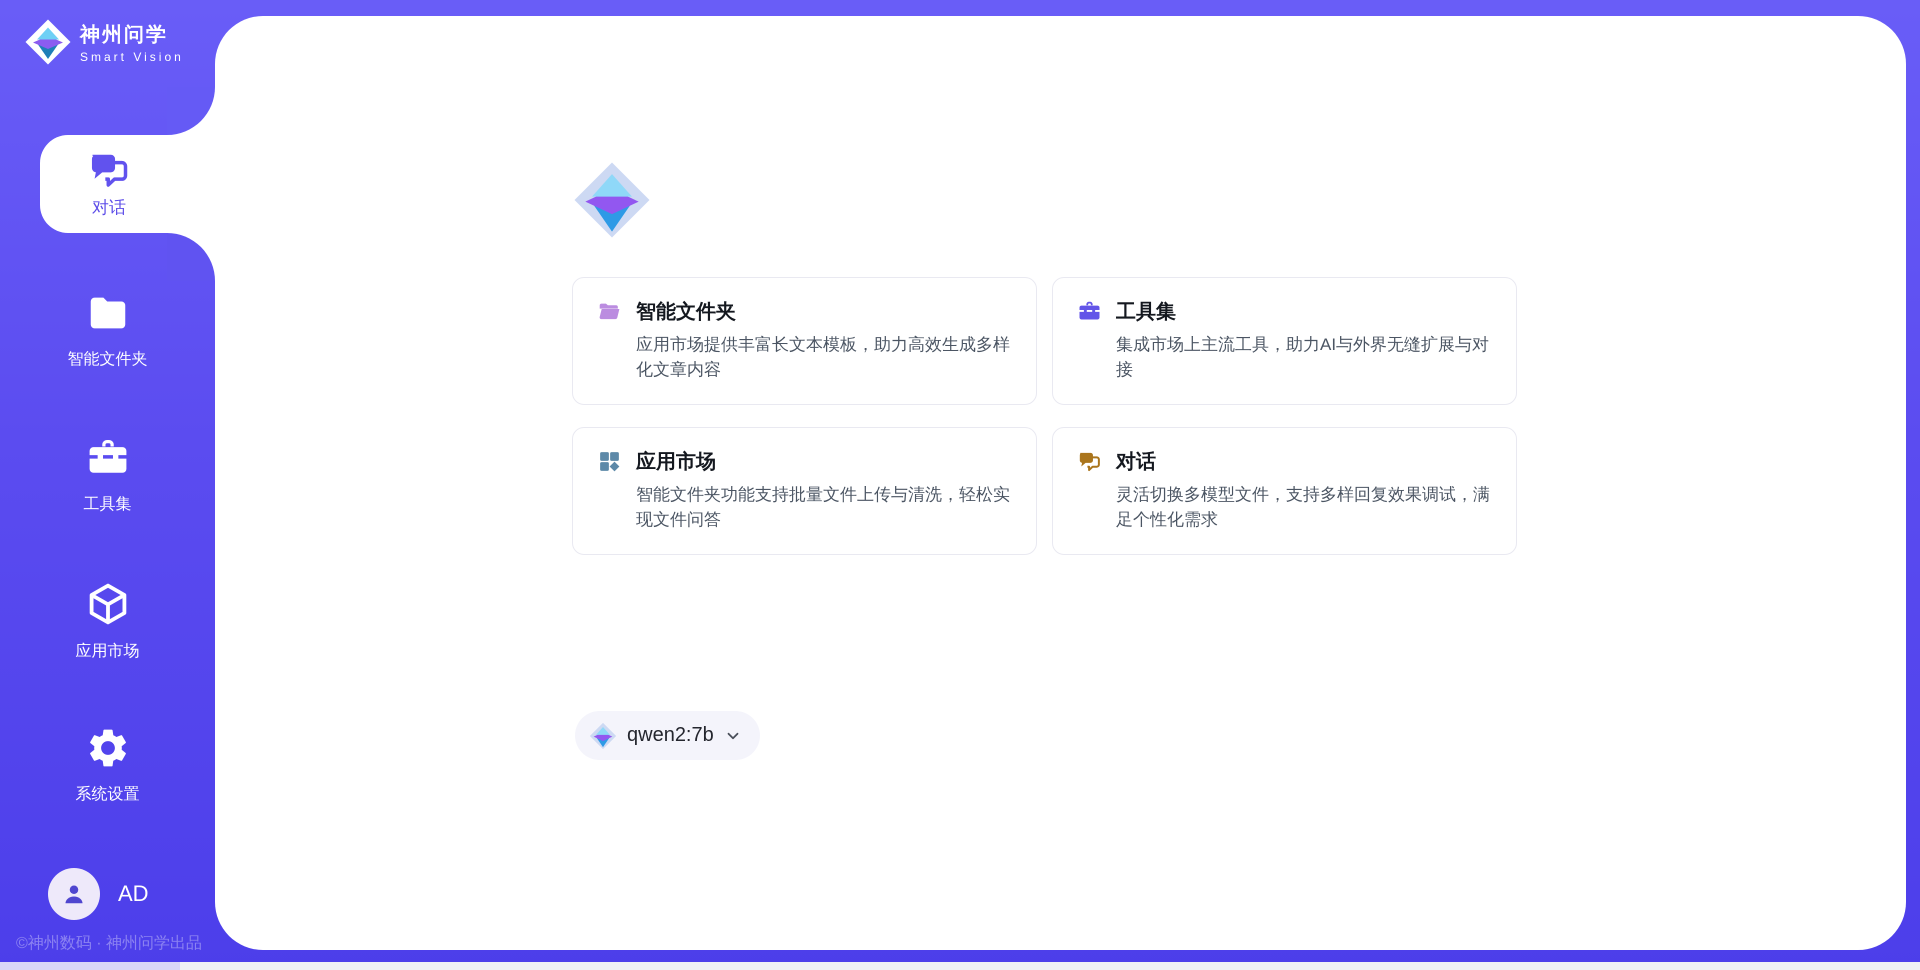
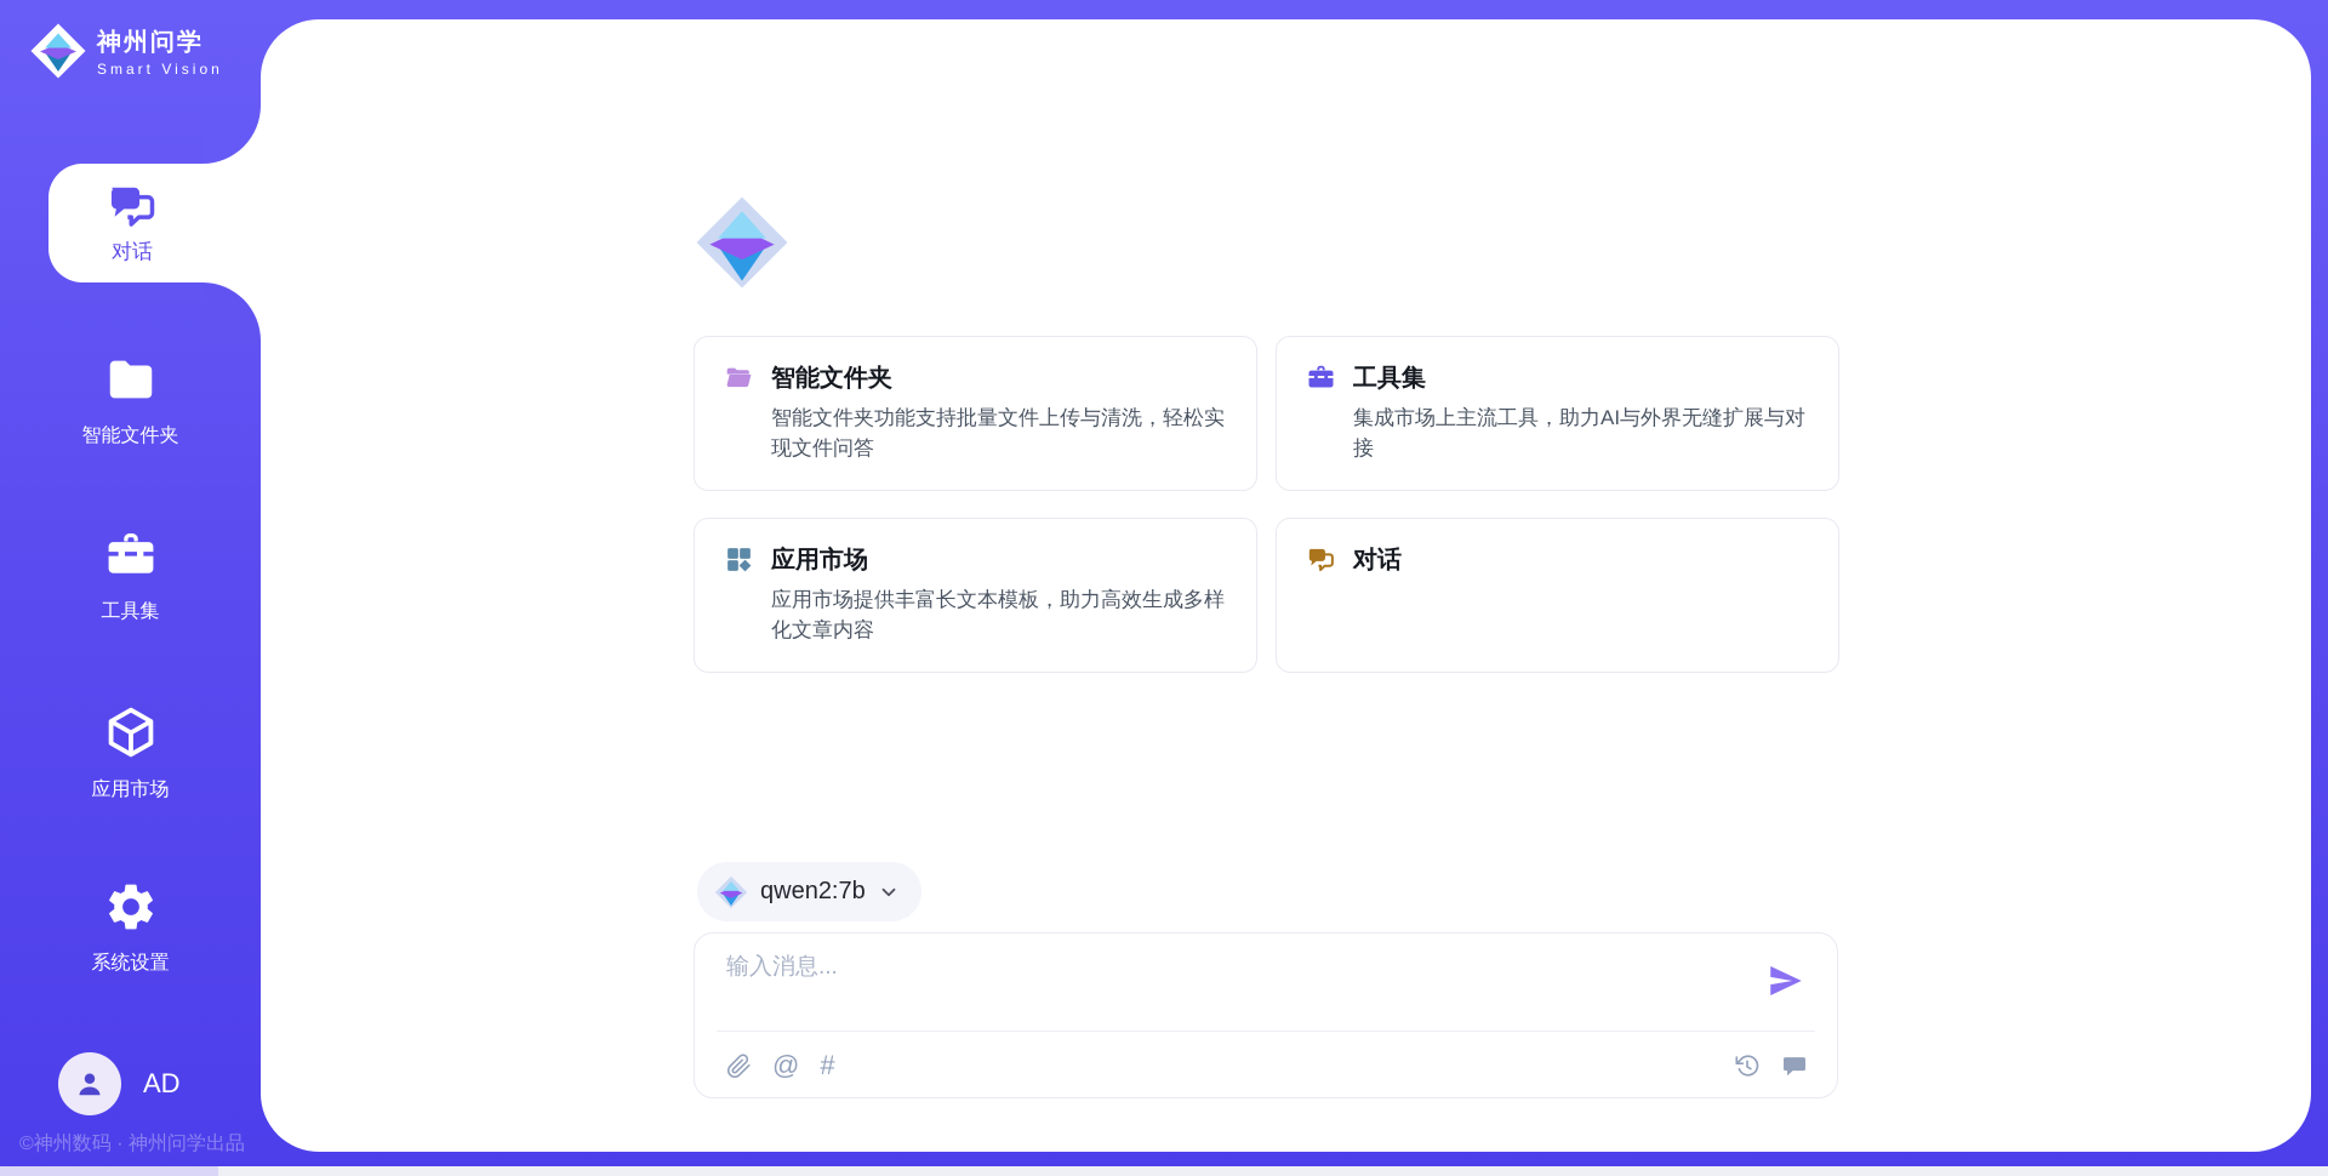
  神州问学
  Smart Vision
  对话
  智能文件夹
  工具集
  应用市场
  系统设置
  AD
  ©神州数码 · 神州问学出品
  智能文件夹
- 应用市场提供丰富长文本模板，助力高效生成多样化文章内容
+ 智能文件夹功能支持批量文件上传与清洗，轻松实现文件问答
  工具集
  集成市场上主流工具，助力AI与外界无缝扩展与对接
  应用市场
- 智能文件夹功能支持批量文件上传与清洗，轻松实现文件问答
+ 应用市场提供丰富长文本模板，助力高效生成多样化文章内容
  对话
- 灵活切换多模型文件，支持多样回复效果调试，满足个性化需求
  qwen2:7b
+ 输入消息...
+ @
+ #
